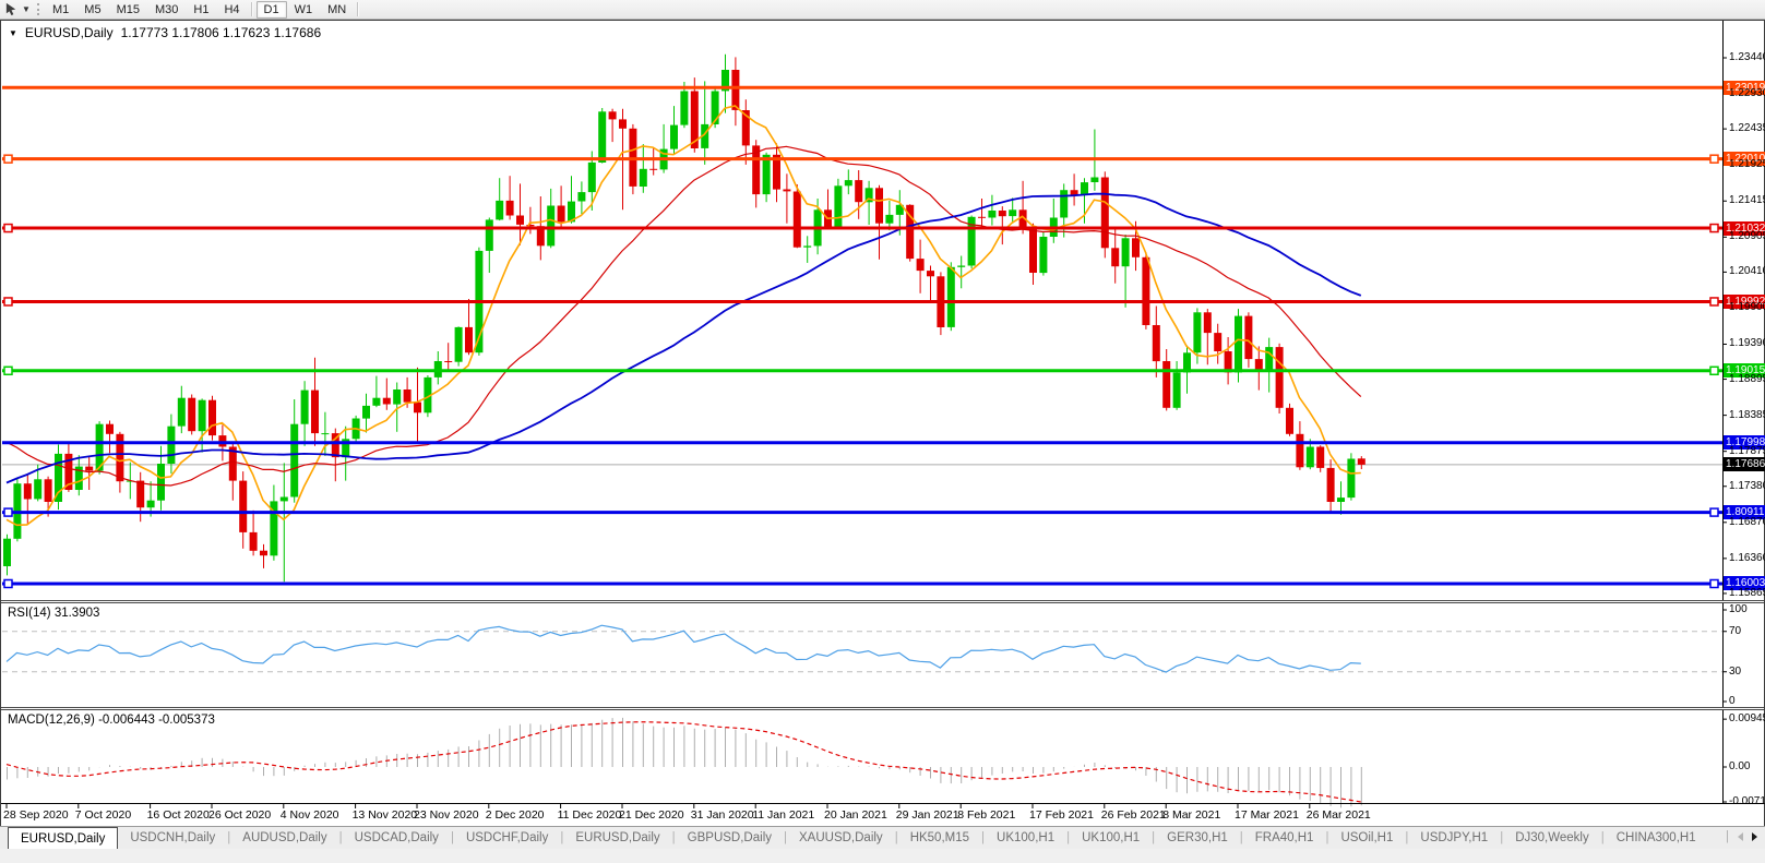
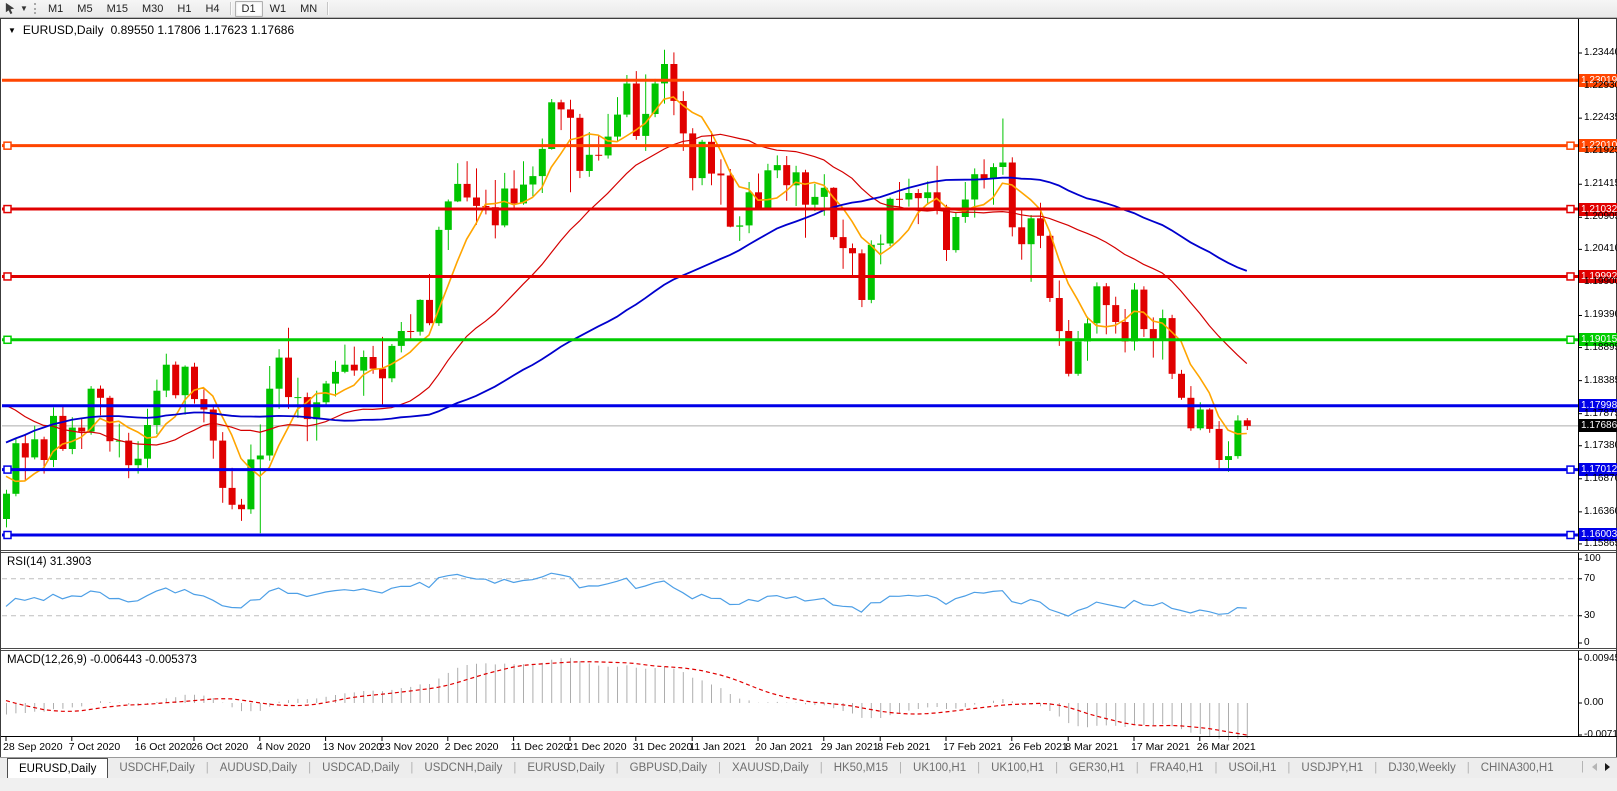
  ▼
  M1
  M5
  M15
  M30
  H1
  H4
  D1
  W1
  MN
  ▼
  EURUSD,Daily
- 1.17773 1.17806 1.17623 1.17686
+ 0.89550 1.17806 1.17623 1.17686
  RSI(14) 31.3903
  MACD(12,26,9) -0.006443 -0.005373
  1.23019
  1.22010
  1.21032
  1.19992
  1.19015
  1.17998
- 1.80911
+ 1.17012
  1.16003
  1.17686
  1.2344
  1.2293
  1.2243
  1.2192
  1.2141
  1.2090
  1.2041
  1.1990
  1.1939
  1.1889
  1.1838
  1.1787
  1.1738
  1.1687
  1.1636
  1.1586
  100
  70
  30
  0
  0.0094
  0.00
  -0.0071
  28 Sep 2020
  7 Oct 2020
  16 Oct 2020
  26 Oct 2020
  4 Nov 2020
  13 Nov 2020
  23 Nov 2020
  2 Dec 2020
  11 Dec 2020
  21 Dec 2020
- 31 Jan 2020
+ 31 Dec 2020
  11 Jan 2021
  20 Jan 2021
  29 Jan 2021
  8 Feb 2021
  17 Feb 2021
  26 Feb 2021
  8 Mar 2021
  17 Mar 2021
  26 Mar 2021
  EURUSD,Daily
- USDCNH,Daily
+ USDCHF,Daily
  |
  AUDUSD,Daily
  |
  USDCAD,Daily
  |
- USDCHF,Daily
+ USDCNH,Daily
  |
  EURUSD,Daily
  |
  GBPUSD,Daily
  |
  XAUUSD,Daily
  |
  HK50,M15
  |
  UK100,H1
  |
  UK100,H1
  |
  GER30,H1
  |
  FRA40,H1
  |
  USOil,H1
  |
  USDJPY,H1
  |
  DJ30,Weekly
  |
  CHINA300,H1
  |
